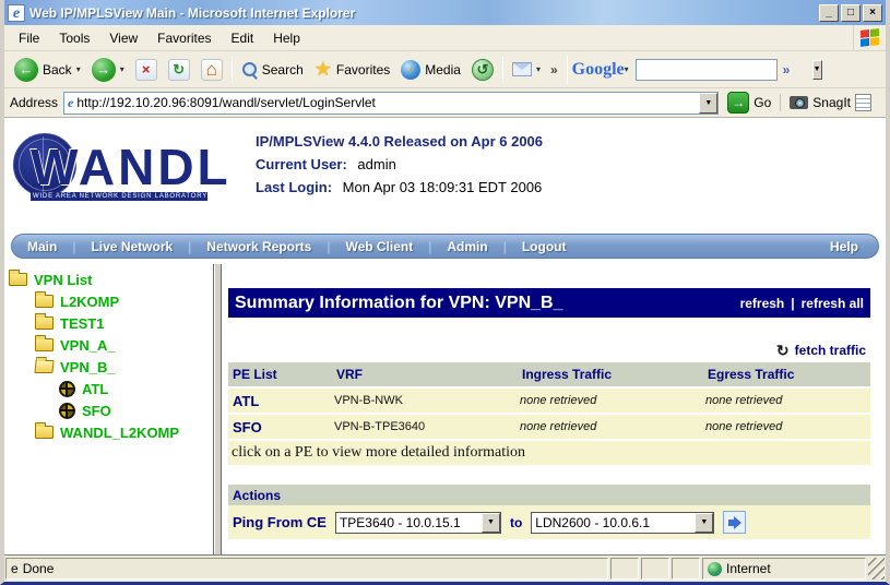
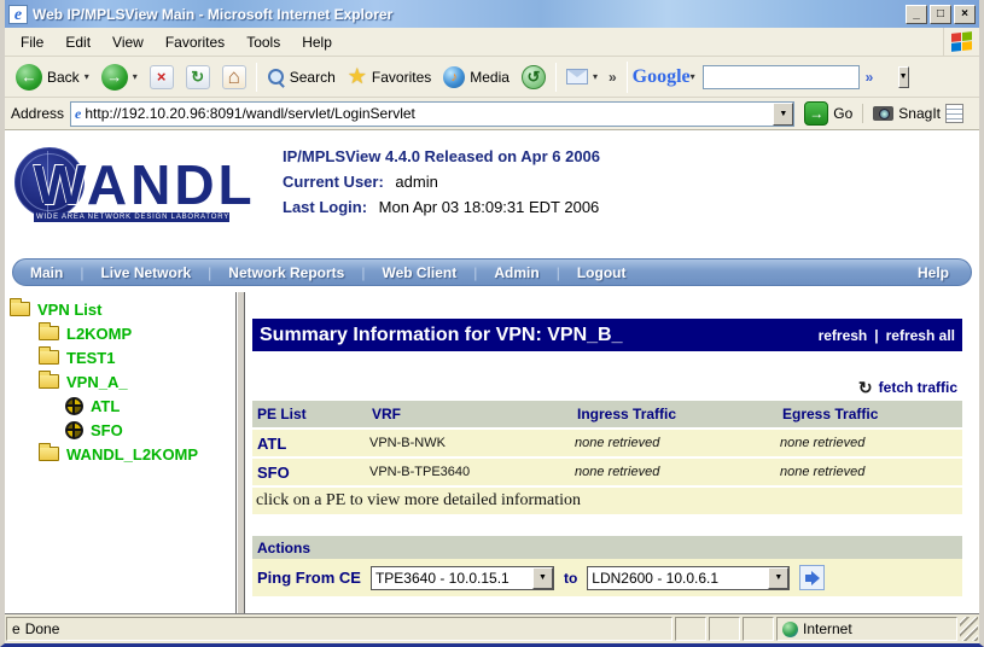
  e
  Web IP/MPLSView Main - Microsoft Internet Explorer
  _
  □
  ×
  File
- Tools
+ Edit
  View
  Favorites
- Edit
+ Tools
  Help
  ←
  Back
  ▾
  →
  ▾
  ×
  ↻
  ⌂
  Search
  ★
  Favorites
  ♪
  Media
  ↺
  ▾
  »
  Google
  ▾
  »
  Address
  e
  http://192.10.20.96:8091/wandl/servlet/LoginServlet
  →
  Go
  SnagIt
  WANDL
  IP/MPLSView 4.4.0 Released on Apr 6 2006
  Current User: admin
  Last Login: Mon Apr 03 18:09:31 EDT 2006
  Main
  |
  Live Network
  |
  Network Reports
  |
  Web Client
  |
  Admin
  |
  Logout
  Help
  VPN List
  L2KOMP
  TEST1
  VPN_A_
- VPN_B_
  ATL
  SFO
  WANDL_L2KOMP
  Summary Information for VPN: VPN_B_
  refresh
  |
  refresh all
  ↻
  fetch traffic
  PE List
  VRF
  Ingress Traffic
  Egress Traffic
  ATL
  VPN-B-NWK
  none retrieved
  none retrieved
  SFO
  VPN-B-TPE3640
  none retrieved
  none retrieved
  click on a PE to view more detailed information
  Actions
  Ping From CE
  TPE3640 - 10.0.15.1
  to
  LDN2600 - 10.0.6.1
  e
  Done
  Internet
